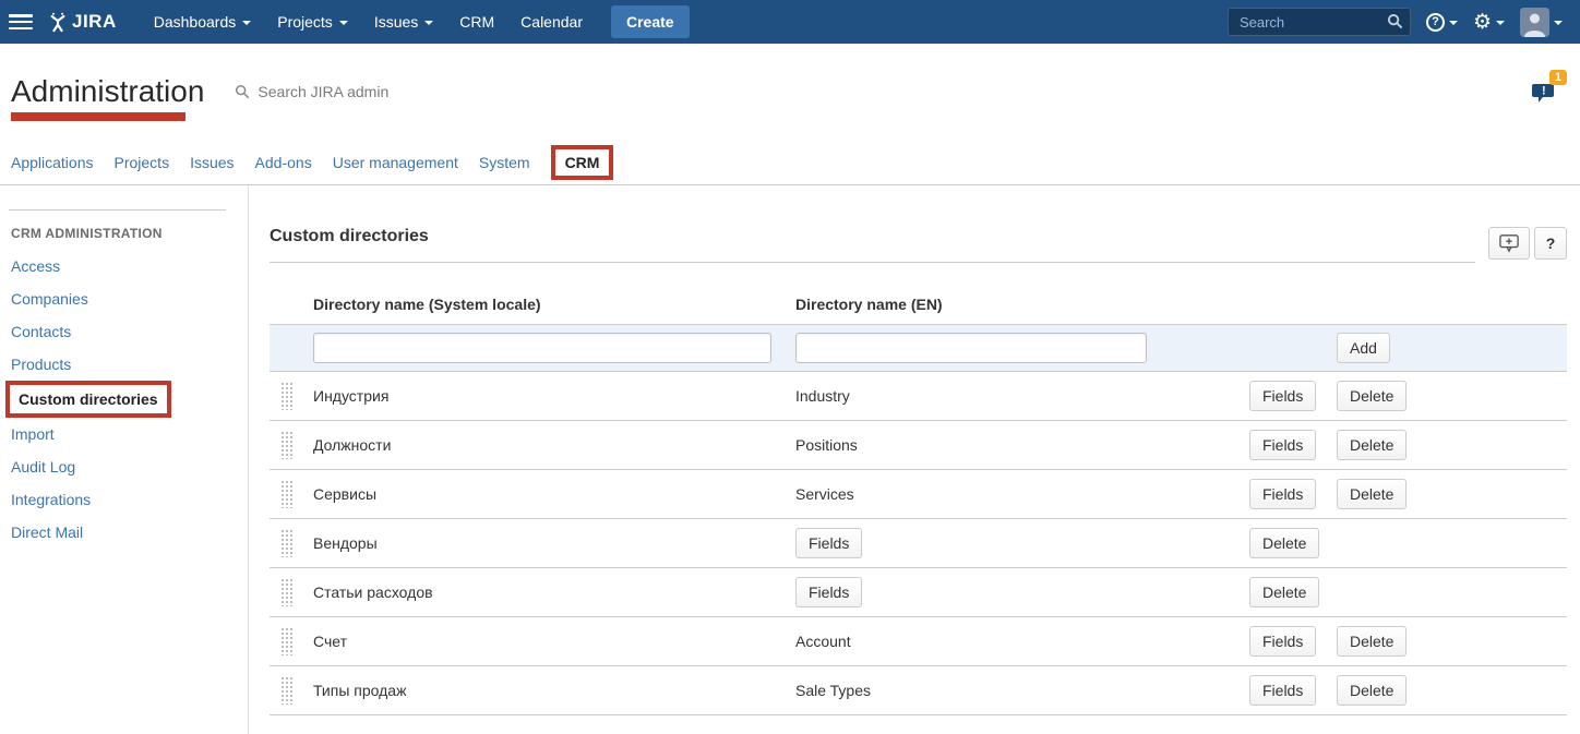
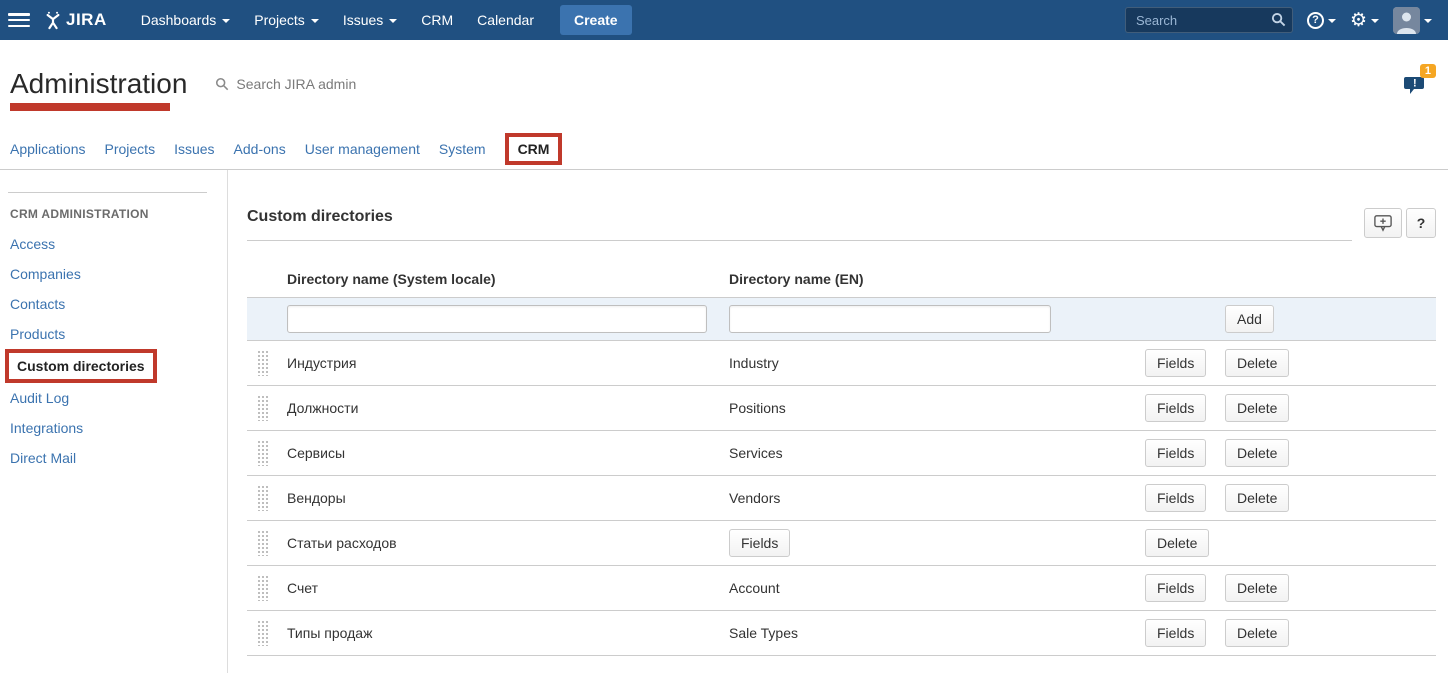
  JIRA
  Dashboards
  Projects
  Issues
  CRM
  Calendar
  Create
  Search
  ?
  ⚙
  Administration
  Search JIRA admin
  !
  1
  Applications
  Projects
  Issues
  Add-ons
  User management
  System
  CRM
  CRM ADMINISTRATION
  Access
  Companies
  Contacts
  Products
  Custom directories
- Import
  Audit Log
  Integrations
  Direct Mail
  Custom directories
  ?
  Directory name (System locale)
  Directory name (EN)
  Add
  Индустрия
  Industry
  Fields
  Delete
  Должности
  Positions
  Fields
  Delete
  Сервисы
  Services
  Fields
  Delete
  Вендоры
+ Vendors
  Fields
  Delete
  Статьи расходов
  Fields
  Delete
  Счет
  Account
  Fields
  Delete
  Типы продаж
  Sale Types
  Fields
  Delete
